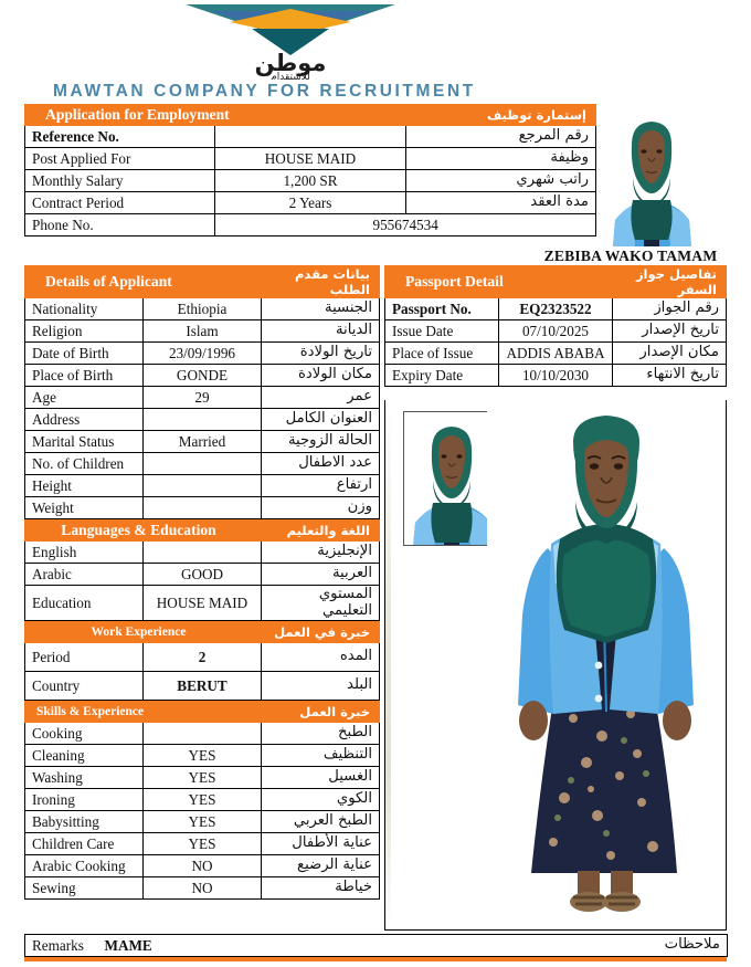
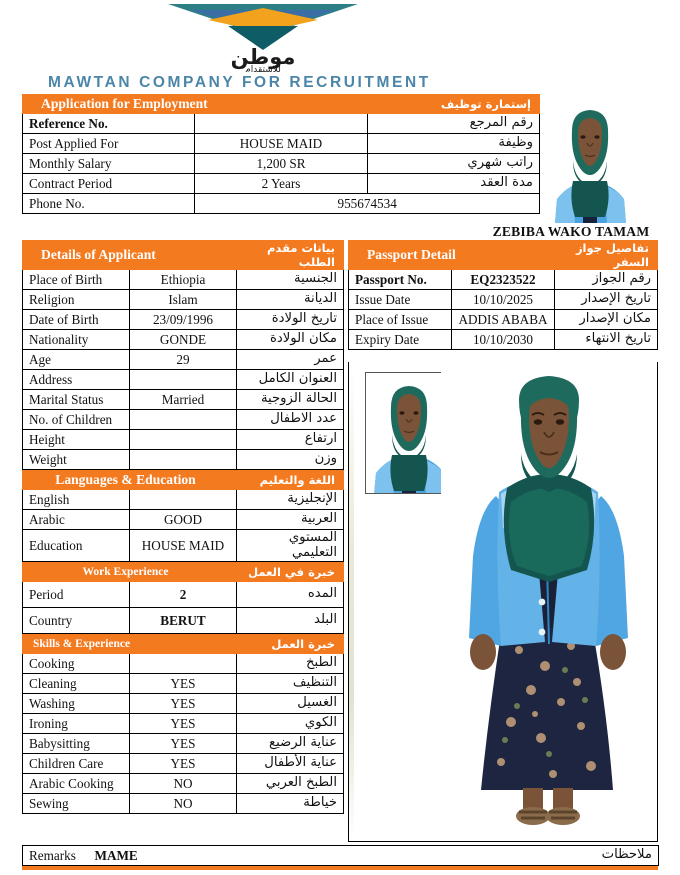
  موطن
  للاستقدام
  MAWTAN COMPANY FOR RECRUITMENT
  Application for Employment	إستمارة توظيف
  Reference No.		رقم المرجع
  Post Applied For	HOUSE MAID	وظيفة
  Monthly Salary	1,200 SR	راتب شهري
  Contract Period	2 Years	مدة العقد
  Phone No.	955674534
  ZEBIBA WAKO TAMAM
  Details of Applicant	بيانات مقدم الطلب
- Nationality	Ethiopia	الجنسية
+ Place of Birth	Ethiopia	الجنسية
  Religion	Islam	الديانة
  Date of Birth	23/09/1996	تاريخ الولادة
- Place of Birth	GONDE	مكان الولادة
+ Nationality	GONDE	مكان الولادة
  Age	29	عمر
  Address		العنوان الكامل
  Marital Status	Married	الحالة الزوجية
  No. of Children		عدد الاطفال
  Height		ارتفاع
  Weight		وزن
  Languages & Education	اللغة والتعليم
  English		الإنجليزية
  Arabic	GOOD	العربية
  Education	HOUSE MAID	المستوي التعليمي
  Work Experience	خبرة في العمل
  Period	2	المده
  Country	BERUT	البلد
  Skills & Experience	خبرة العمل
  Cooking		الطبخ
  Cleaning	YES	التنظيف
  Washing	YES	الغسيل
  Ironing	YES	الكوي
- Babysitting	YES	الطبخ العربي
+ Babysitting	YES	عناية الرضيع
  Children Care	YES	عناية الأطفال
- Arabic Cooking	NO	عناية الرضيع
+ Arabic Cooking	NO	الطبخ العربي
  Sewing	NO	خياطة
  Passport Detail	تفاصيل جواز السفر
  Passport No.	EQ2323522	رقم الجواز
- Issue Date	07/10/2025	تاريخ الإصدار
+ Issue Date	10/10/2025	تاريخ الإصدار
  Place of Issue	ADDIS ABABA	مكان الإصدار
  Expiry Date	10/10/2030	تاريخ الانتهاء
  Remarks	MAME	ملاحظات
